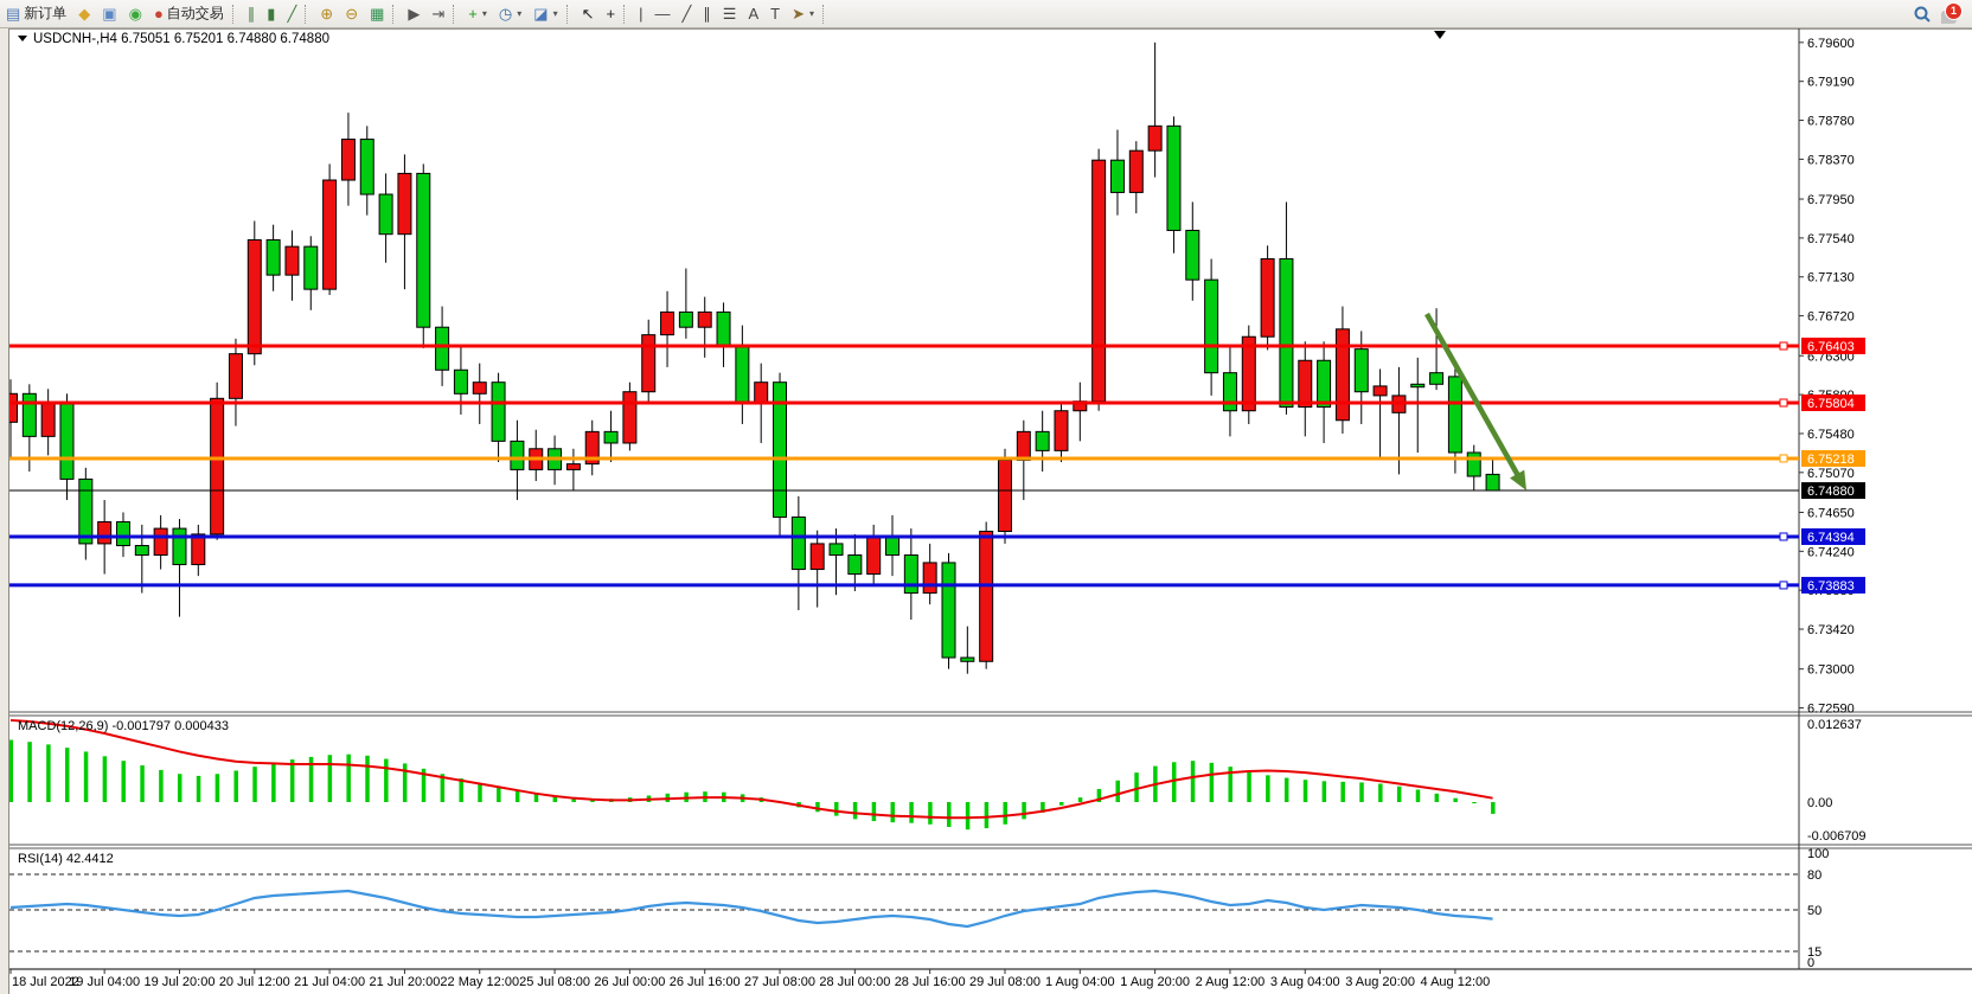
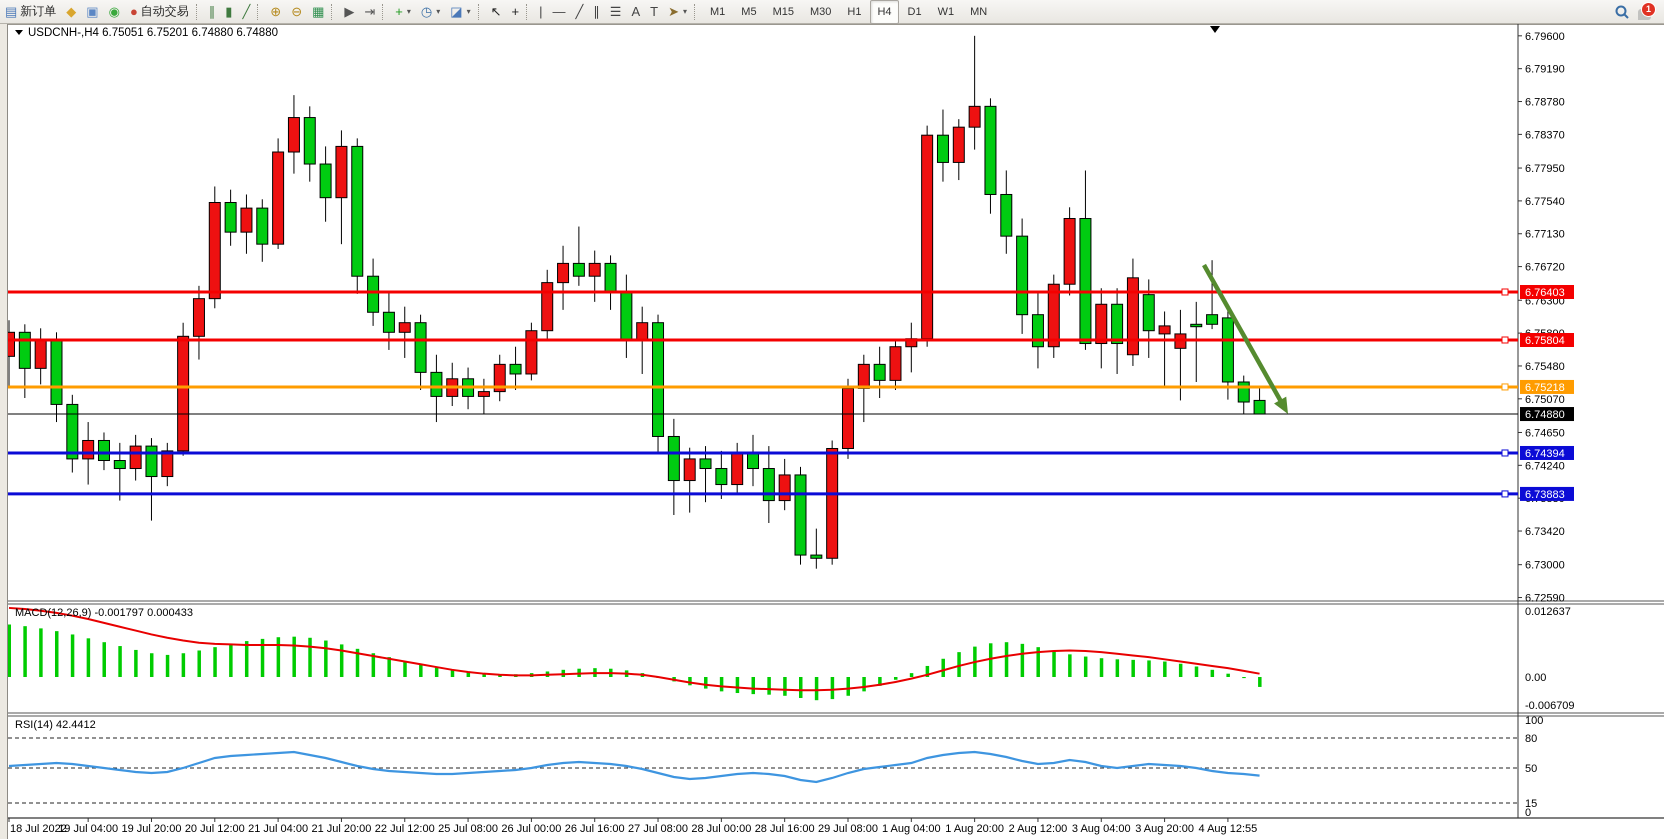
  ▤
  新订单
  ◆
  ▣
  ◉
  ●
  自动交易
  ∥
  ▮
  ╱
  ⊕
  ⊖
  ▦
  ▶
  ⇥
  +
  ▾
  ◷
  ▾
  ◪
  ▾
  ↖
  +
  |
  —
  ╱
  ∥
  ☰
  A
  T
  ➤
  ▾
+ M1
+ M5
+ M15
+ M30
+ H1
+ H4
+ D1
+ W1
+ MN
  1
  6.79600
  6.79190
  6.78780
  6.78370
  6.77950
  6.77540
  6.77130
  6.76720
  6.76300
  6.75480
  6.75070
  6.74650
  6.74240
  6.73420
  6.73000
  6.72590
  MACD(12,26,9) -0.001797 0.000433
  0.012637
  0.00
  -0.006709
  RSI(14) 42.4412
  100
  80
  50
  15
  0
  6.76403
  6.75804
  6.75218
  6.74880
  6.74394
  6.73883
  USDCNH-,H4 6.75051 6.75201 6.74880 6.74880
  18 Jul 2022
  19 Jul 04:00
  19 Jul 20:00
  20 Jul 12:00
  21 Jul 04:00
  21 Jul 20:00
- 22 May 12:00
+ 22 Jul 12:00
  25 Jul 08:00
  26 Jul 00:00
  26 Jul 16:00
  27 Jul 08:00
  28 Jul 00:00
  28 Jul 16:00
  29 Jul 08:00
  1 Aug 04:00
  1 Aug 20:00
  2 Aug 12:00
  3 Aug 04:00
  3 Aug 20:00
- 4 Aug 12:00
+ 4 Aug 12:55
